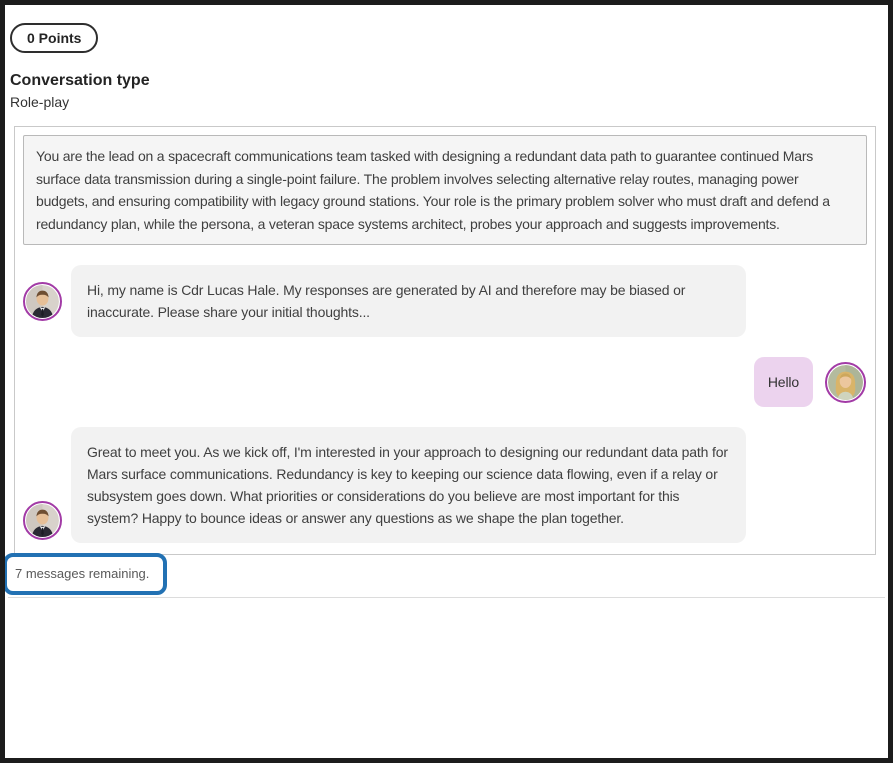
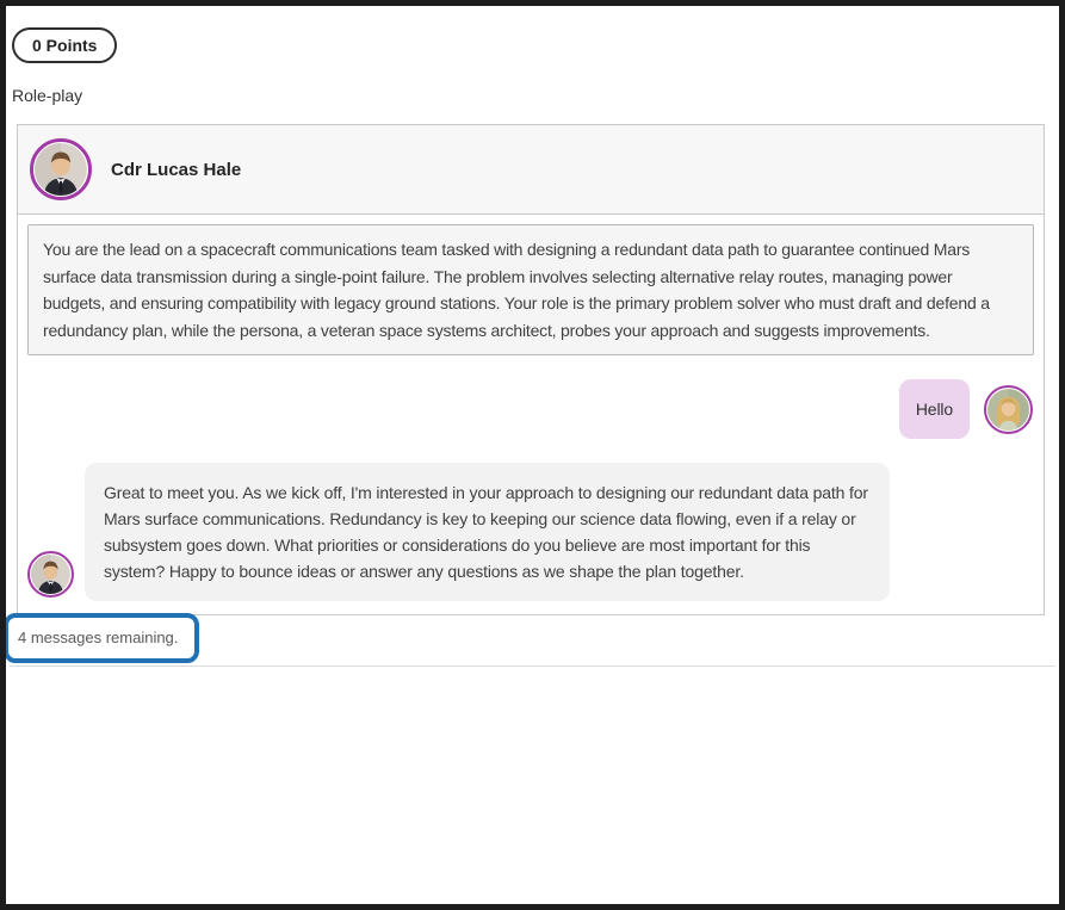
  0 Points
- Conversation type
  Role-play
+ Cdr Lucas Hale
  You are the lead on a spacecraft communications team tasked with designing a redundant data path to guarantee continued Mars surface data transmission during a single-point failure. The problem involves selecting alternative relay routes, managing power budgets, and ensuring compatibility with legacy ground stations. Your role is the primary problem solver who must draft and defend a redundancy plan, while the persona, a veteran space systems architect, probes your approach and suggests improvements.
- Hi, my name is Cdr Lucas Hale. My responses are generated by AI and therefore may be biased or inaccurate. Please share your initial thoughts...
  Hello
  Great to meet you. As we kick off, I'm interested in your approach to designing our redundant data path for Mars surface communications. Redundancy is key to keeping our science data flowing, even if a relay or subsystem goes down. What priorities or considerations do you believe are most important for this system? Happy to bounce ideas or answer any questions as we shape the plan together.
- 7 messages remaining.
+ 4 messages remaining.
